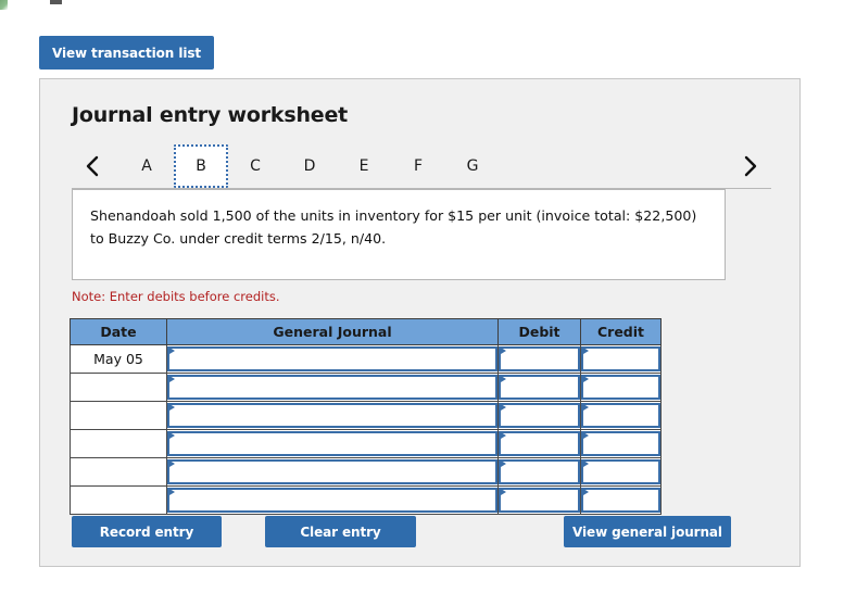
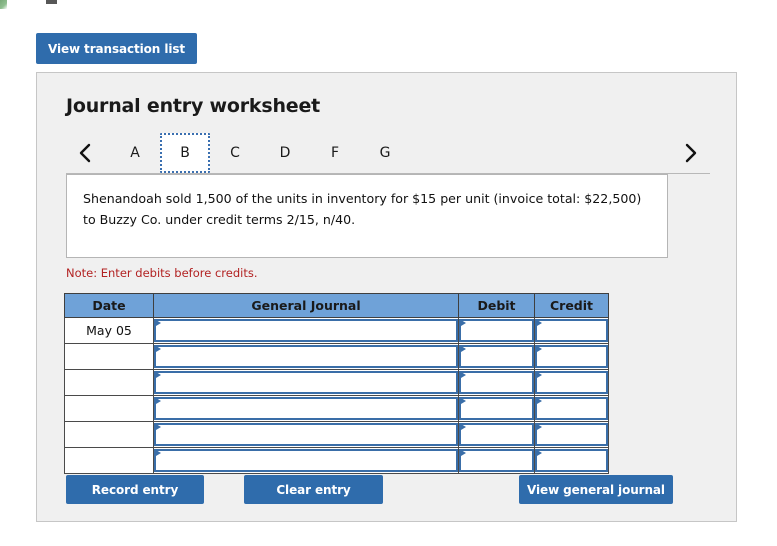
  View transaction list
  Journal entry worksheet
  A
  B
  C
  D
- E
  F
  G
  Shenandoah sold 1,500 of the units in inventory for $15 per unit (invoice total: $22,500) to Buzzy Co. under credit terms 2/15, n/40.
  Note: Enter debits before credits.
  Date	General Journal	Debit	Credit
  May 05
  Record entry
  Clear entry
  View general journal
